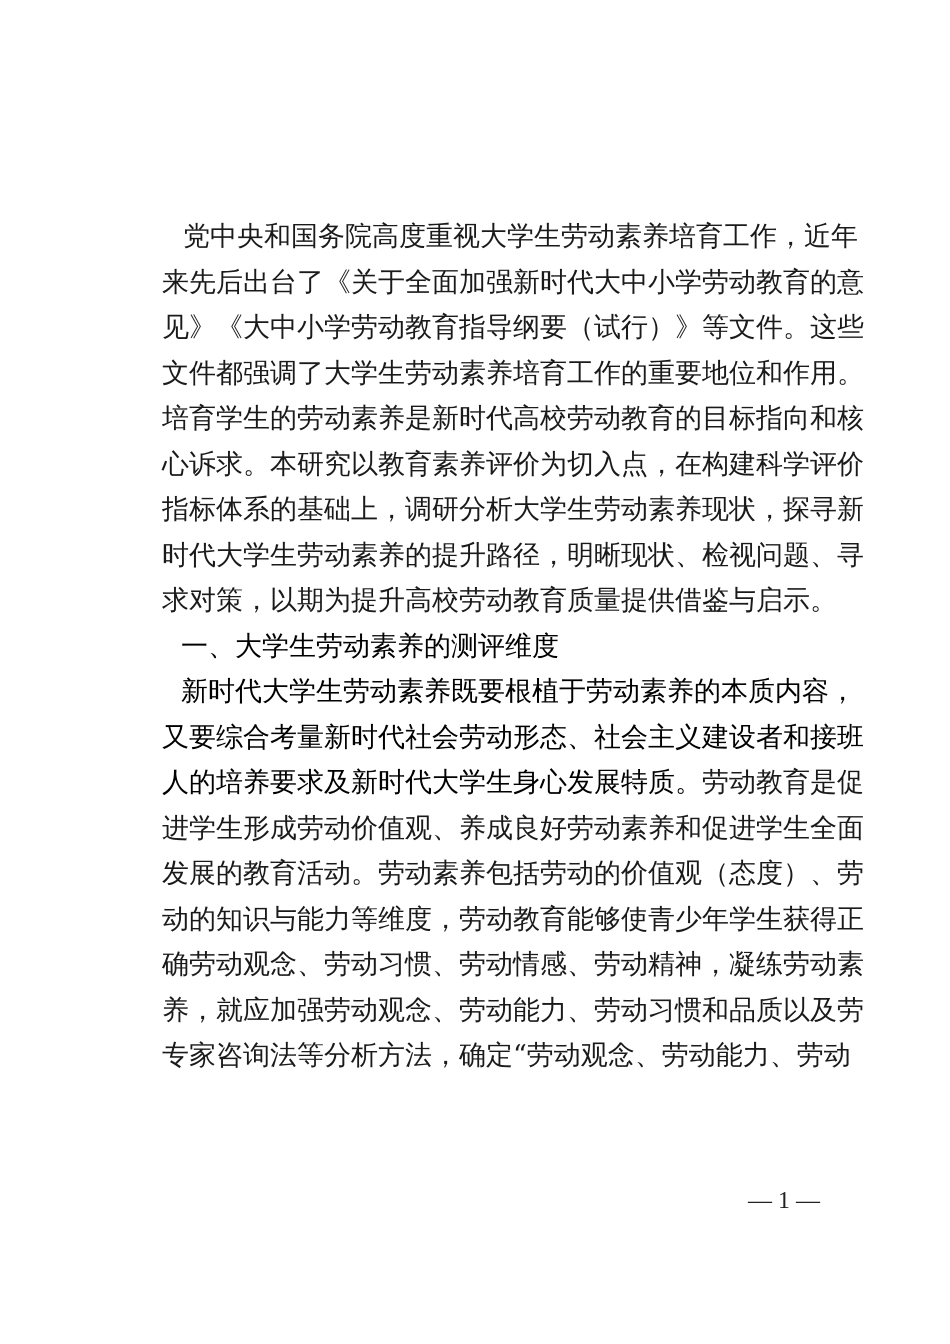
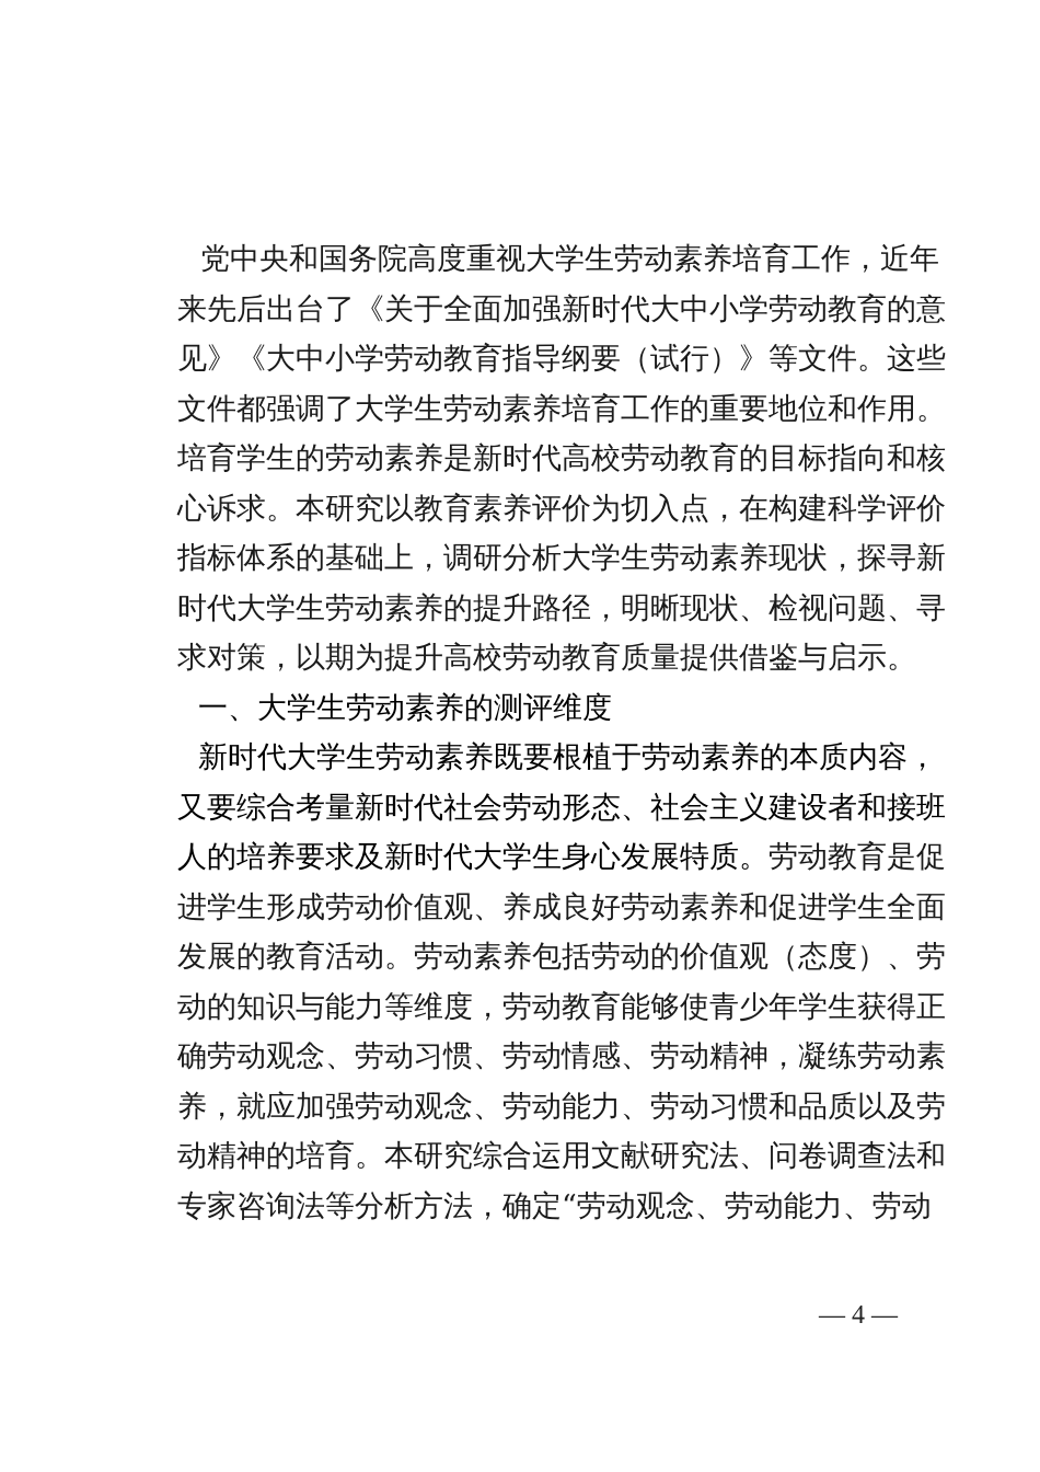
  党中央和国务院高度重视大学生劳动素养培育工作，近年
  来先后出台了《关于全面加强新时代大中小学劳动教育的意
  见》《大中小学劳动教育指导纲要（试行）》等文件。这些
  文件都强调了大学生劳动素养培育工作的重要地位和作用。
  培育学生的劳动素养是新时代高校劳动教育的目标指向和核
  心诉求。本研究以教育素养评价为切入点，在构建科学评价
  指标体系的基础上，调研分析大学生劳动素养现状，探寻新
  时代大学生劳动素养的提升路径，明晰现状、检视问题、寻
  求对策，以期为提升高校劳动教育质量提供借鉴与启示。
  一、大学生劳动素养的测评维度
  新时代大学生劳动素养既要根植于劳动素养的本质内容，
  又要综合考量新时代社会劳动形态、社会主义建设者和接班
  人的培养要求及新时代大学生身心发展特质。劳动教育是促
  进学生形成劳动价值观、养成良好劳动素养和促进学生全面
  发展的教育活动。劳动素养包括劳动的价值观（态度）、劳
  动的知识与能力等维度，劳动教育能够使青少年学生获得正
  确劳动观念、劳动习惯、劳动情感、劳动精神，凝练劳动素
  养，就应加强劳动观念、劳动能力、劳动习惯和品质以及劳
+ 动精神的培育。本研究综合运用文献研究法、问卷调查法和
  专家咨询法等分析方法，确定“劳动观念、劳动能力、劳动
- — 1 —
+ — 4 —
